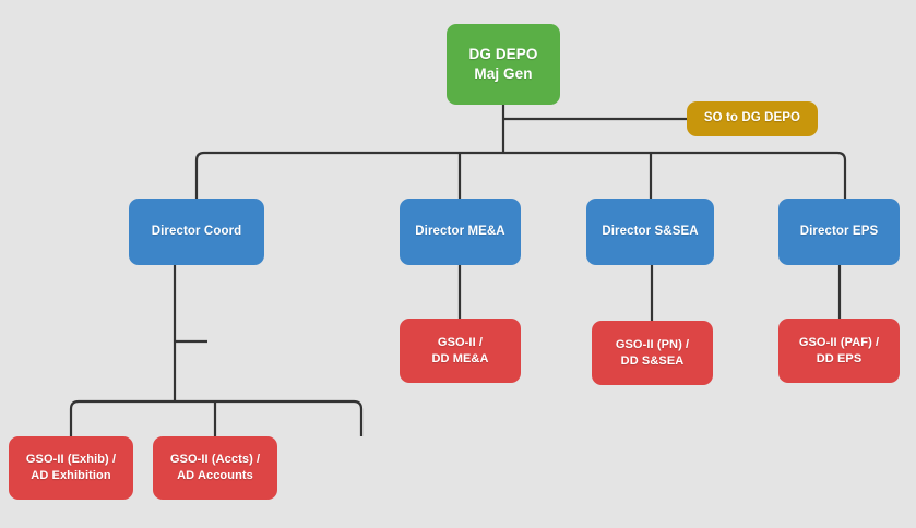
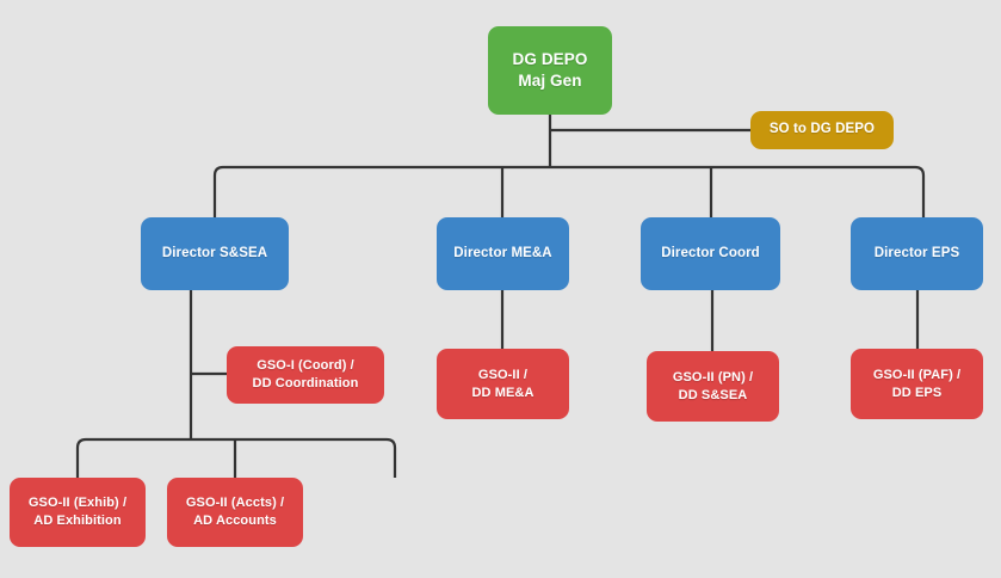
  DG DEPO
  Maj Gen
  SO to DG DEPO
- Director Coord
+ Director S&SEA
  Director ME&A
- Director S&SEA
+ Director Coord
  Director EPS
+ GSO-I (Coord) /
+ DD Coordination
  GSO-II /
  DD ME&A
  GSO-II (PN) /
  DD S&SEA
  GSO-II (PAF) /
  DD EPS
  GSO-II (Exhib) /
  AD Exhibition
  GSO-II (Accts) /
  AD Accounts
